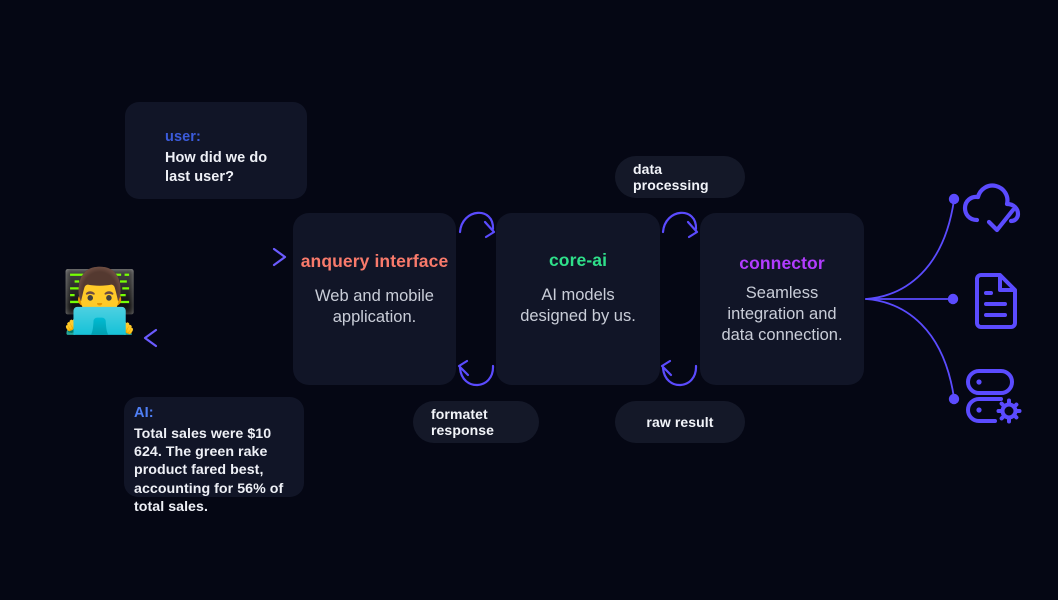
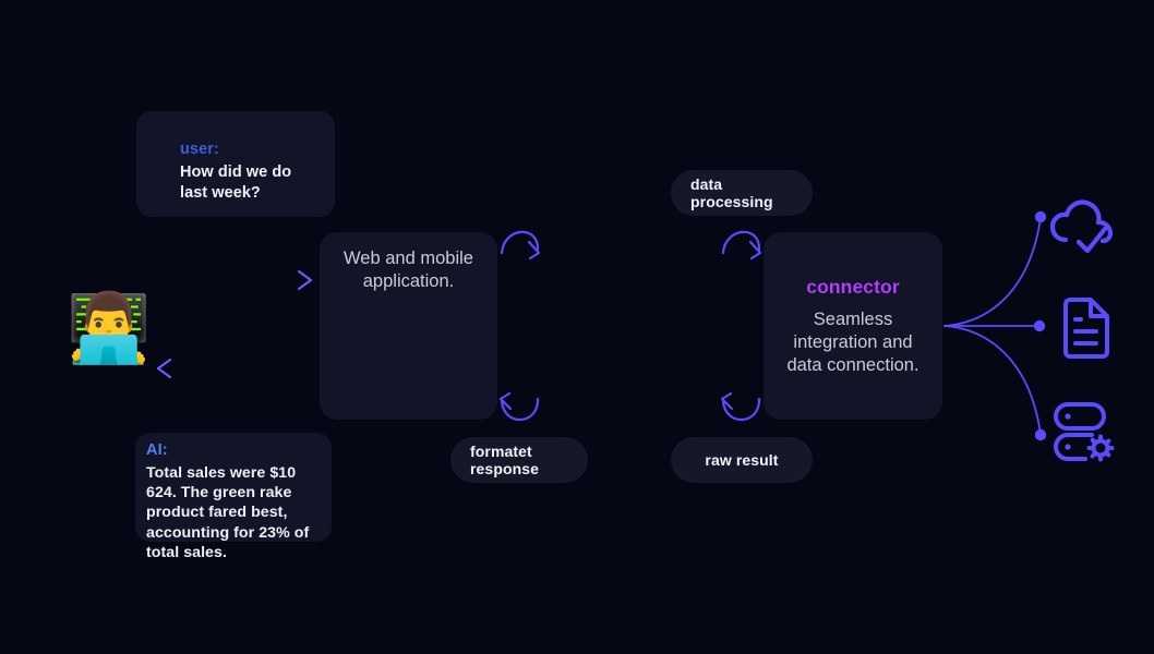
  user:
- How did we do last user?
+ How did we do last week?
  AI:
- Total sales were $10 624. The green rake product fared best, accounting for 56% of total sales.
+ Total sales were $10 624. The green rake product fared best, accounting for 23% of total sales.
  👨‍💻
- anquery interface
  Web and mobile application.
- core-ai
- AI models designed by us.
  connector
  Seamless integration and data connection.
  data processing
  formatet response
  raw result
